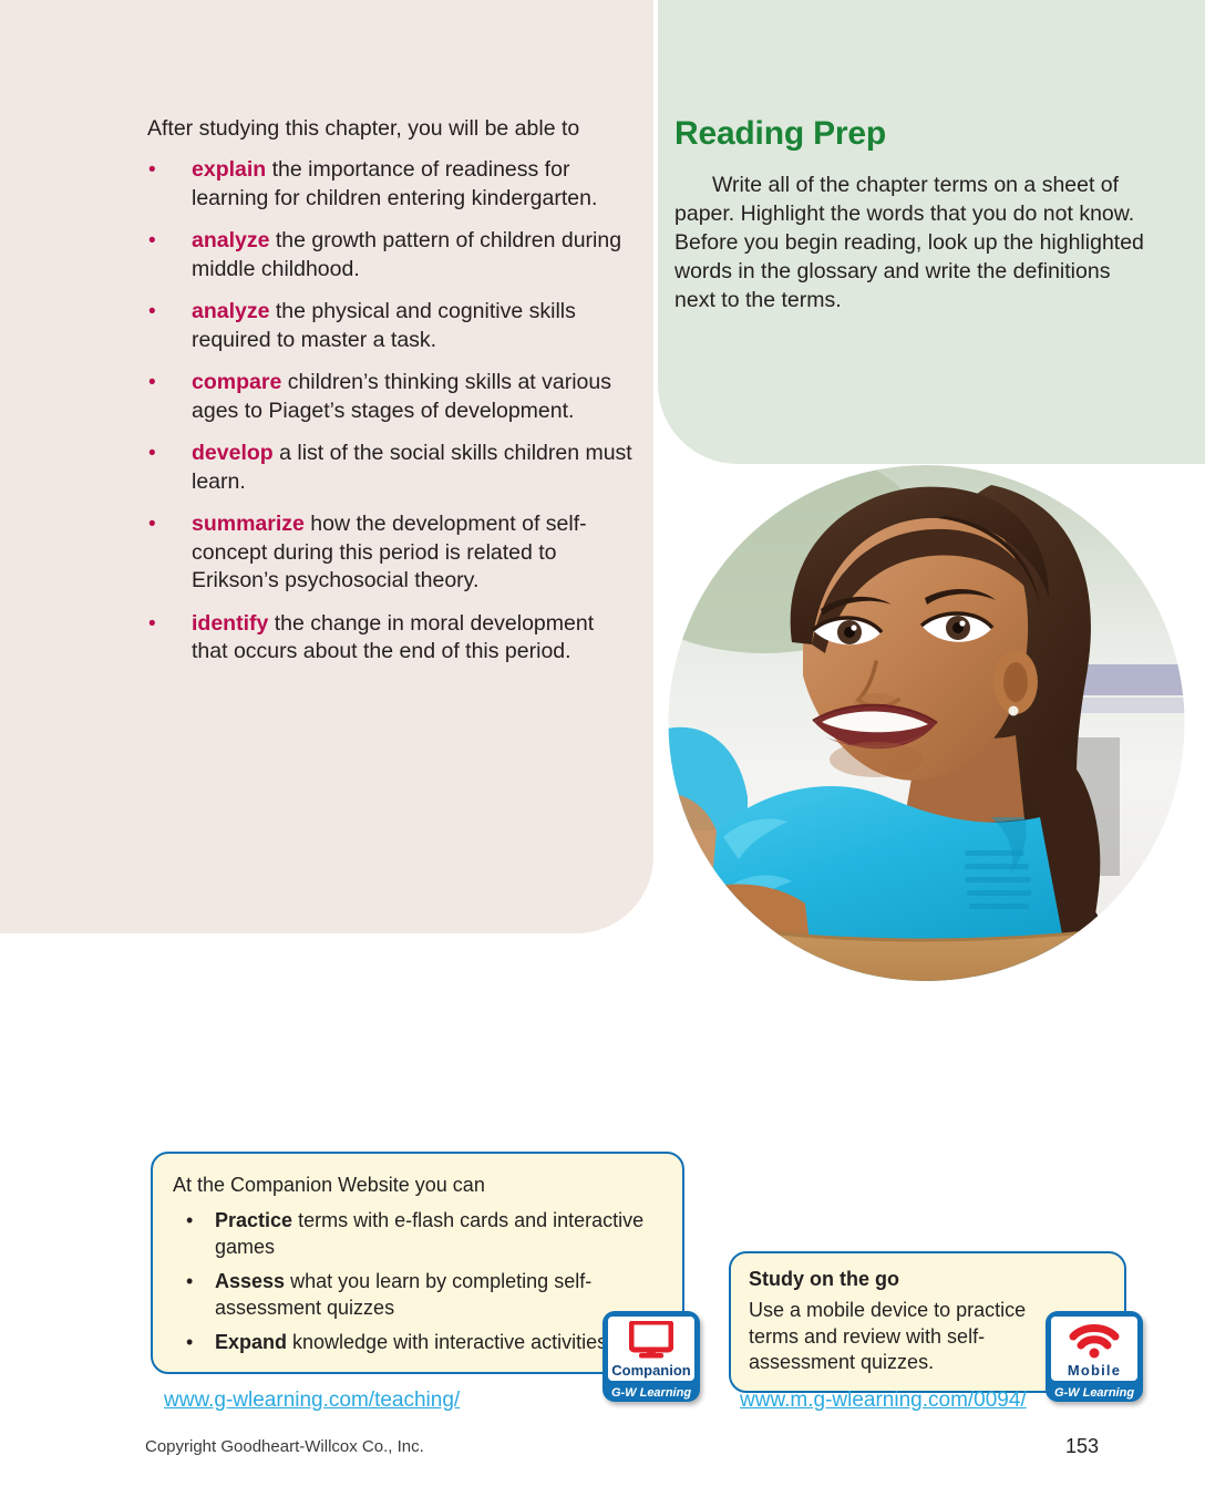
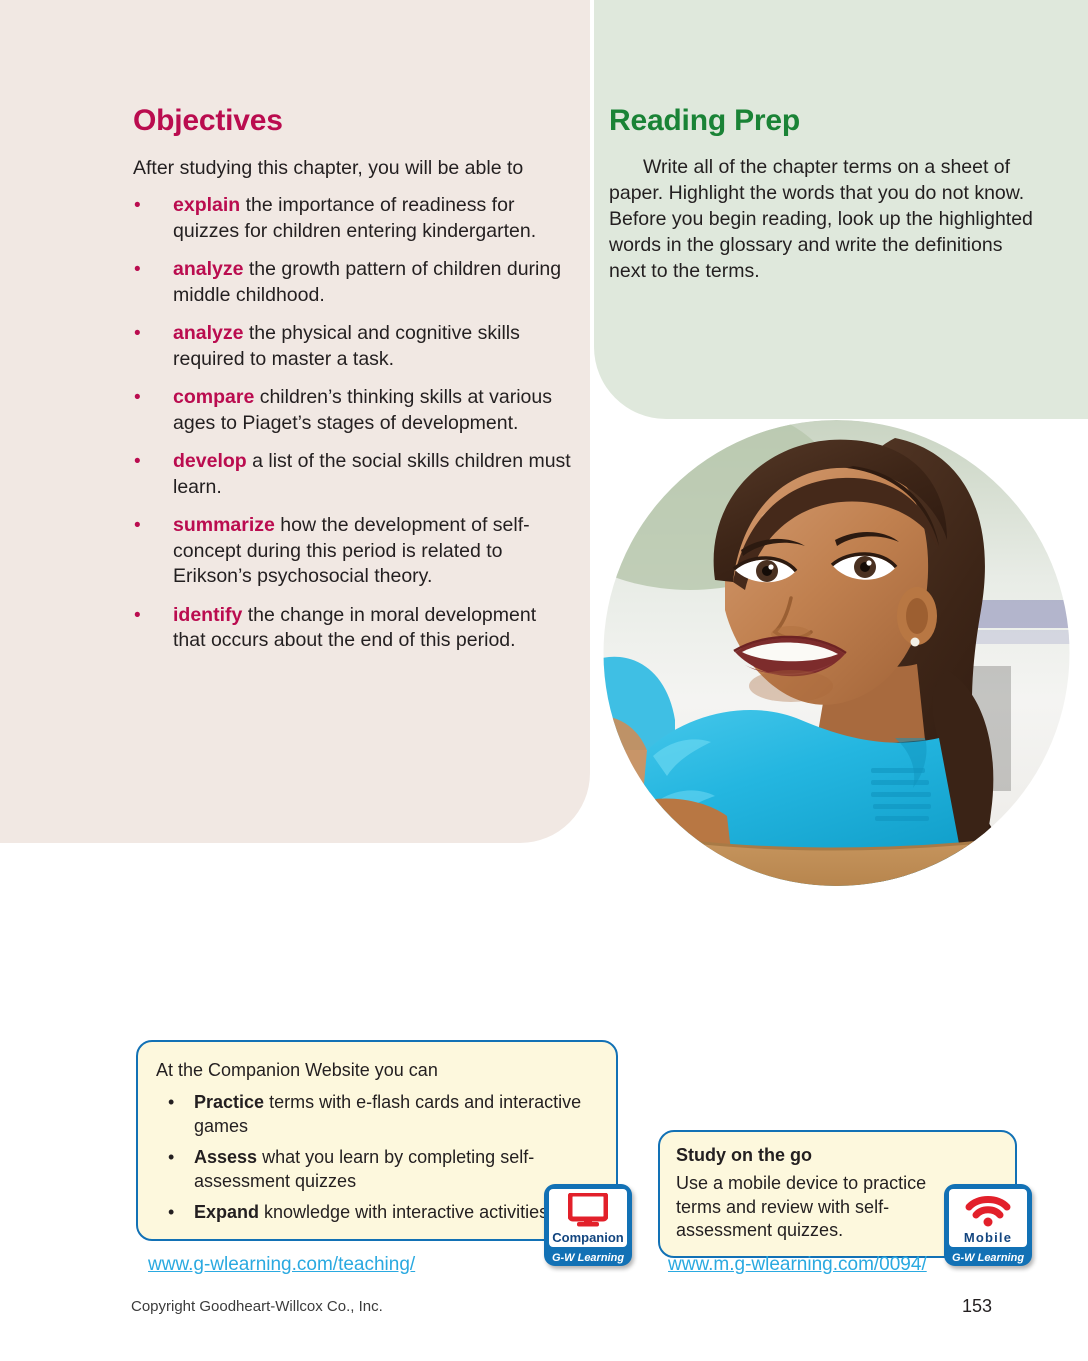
+ Objectives
  After studying this chapter, you will be able to
  •
- explain the importance of readiness for learning for children entering kindergarten.
+ explain the importance of readiness for quizzes for children entering kindergarten.
  •
  analyze the growth pattern of children during middle childhood.
  •
  analyze the physical and cognitive skills required to master a task.
  •
  compare children’s thinking skills at various ages to Piaget’s stages of development.
  •
  develop a list of the social skills children must learn.
  •
  summarize how the development of self-concept during this period is related to Erikson’s psychosocial theory.
  •
  identify the change in moral development that occurs about the end of this period.
  Reading Prep
  Write all of the chapter terms on a sheet of paper. Highlight the words that you do not know. Before you begin reading, look up the highlighted words in the glossary and write the definitions next to the terms.
  At the Companion Website you can
  •
  Practice terms with e-flash cards and interactive games
  •
  Assess what you learn by completing self-assessment quizzes
  •
  Expand knowledge with interactive activitie
  www.g-wlearning.com/teaching/
  Study on the go
  Use a mobile device to practice terms and review with self-assessment quizzes.
  www.m.g-wlearning.com/0094/
  Companion
  G-W Learning
  Mobile
  G-W Learning
  Copyright Goodheart-Willcox Co., Inc.
  153
